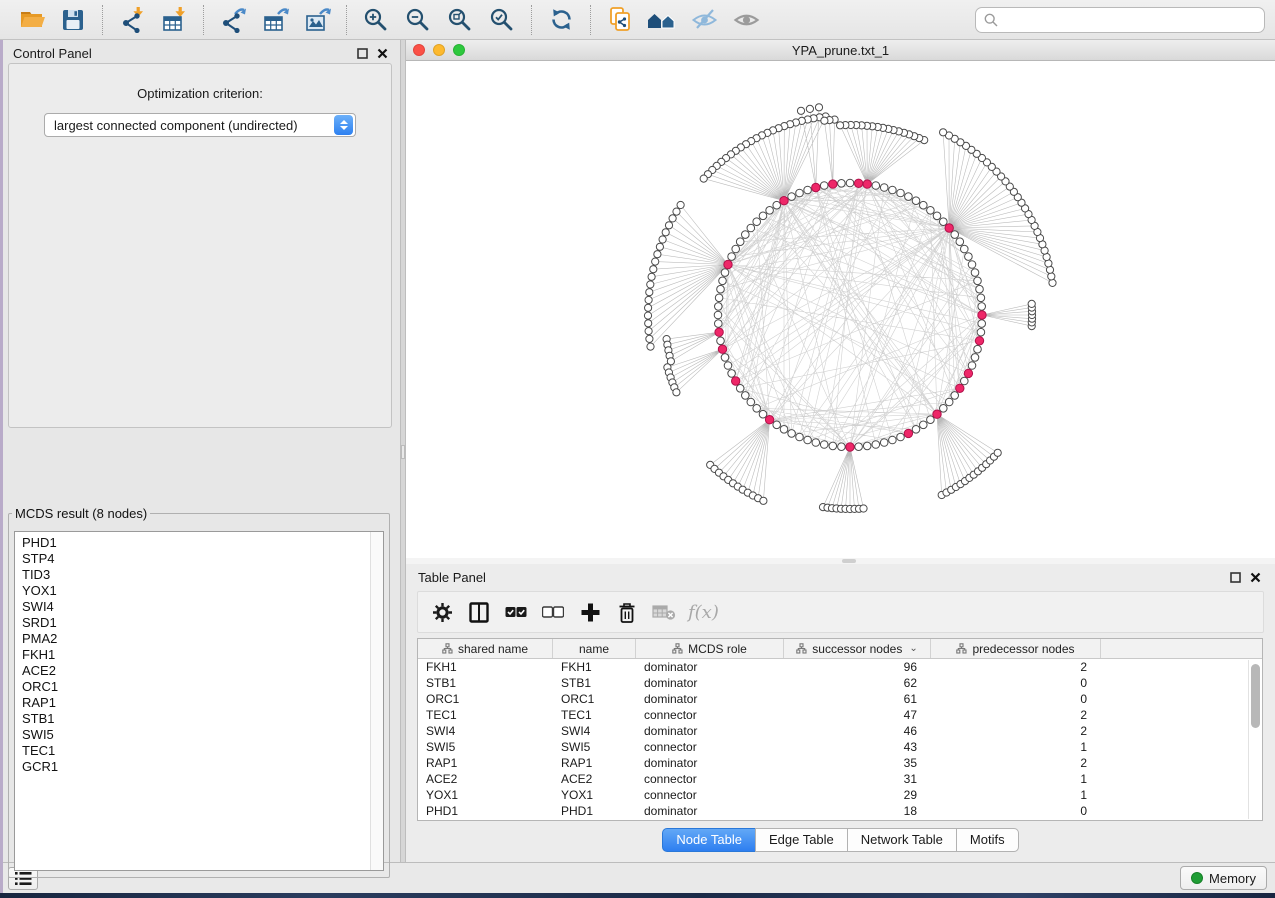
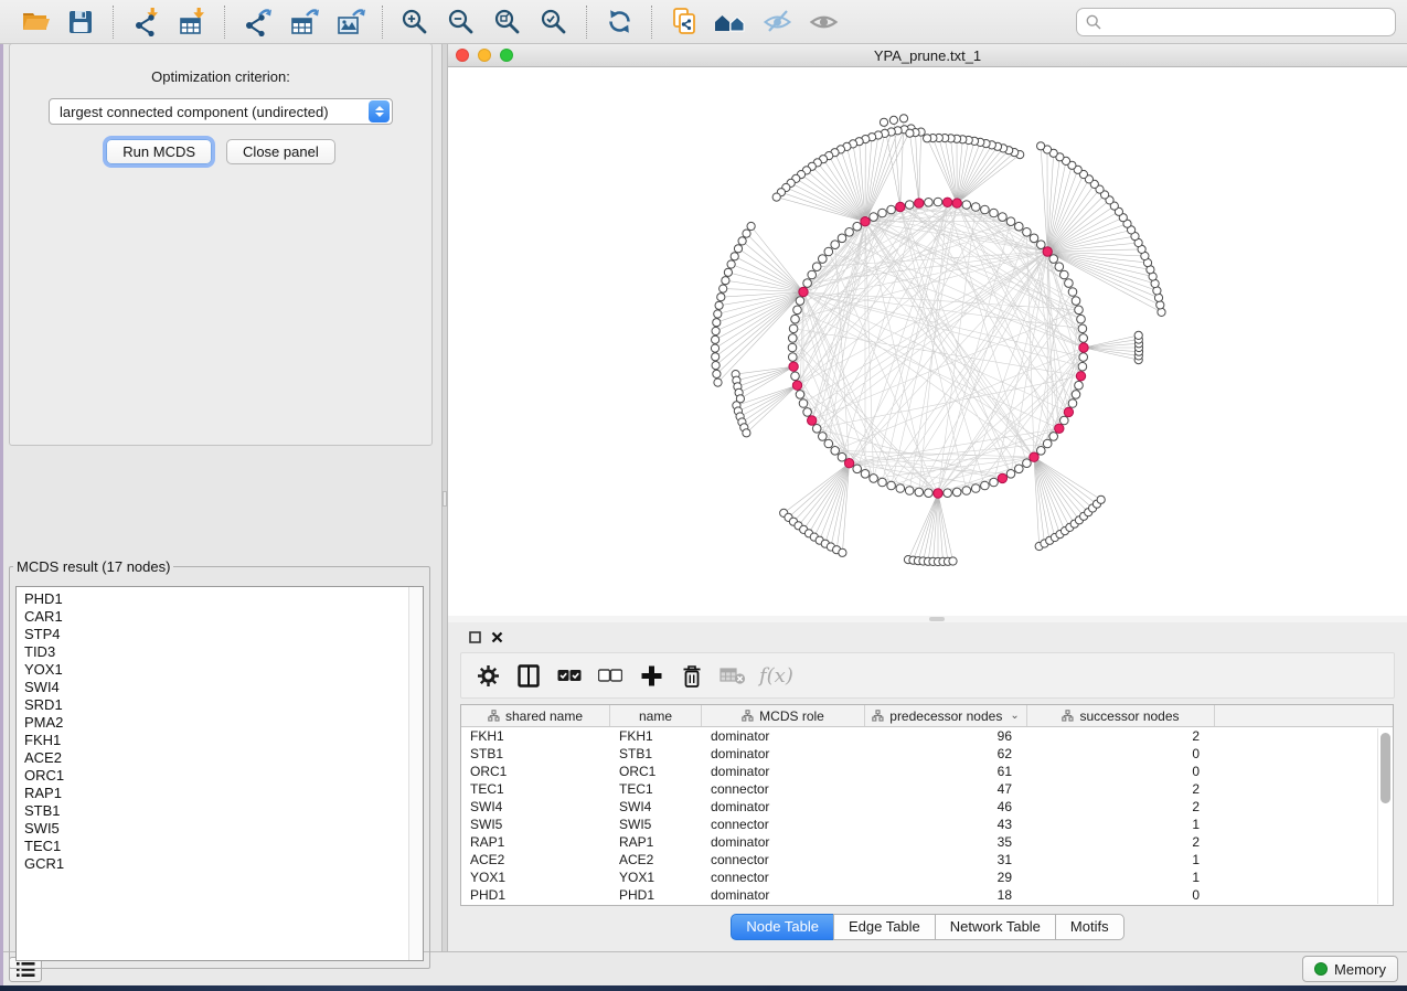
- Control Panel
  Optimization criterion:
  largest connected component (undirected)
+ Run MCDS
+ Close panel
- MCDS result (8 nodes)
+ MCDS result (17 nodes)
  PHD1
+ CAR1
  STP4
  TID3
  YOX1
  SWI4
  SRD1
  PMA2
  FKH1
  ACE2
  ORC1
  RAP1
  STB1
  SWI5
  TEC1
  GCR1
  YPA_prune.txt_1
- Table Panel
  f(x)
  shared name
  name
  MCDS role
- successor nodes
+ predecessor nodes
  ⌄
- predecessor nodes
+ successor nodes
  FKH1
  FKH1
  dominator
  96
  2
  STB1
  STB1
  dominator
  62
  0
  ORC1
  ORC1
  dominator
  61
  0
  TEC1
  TEC1
  connector
  47
  2
  SWI4
  SWI4
  dominator
  46
  2
  SWI5
  SWI5
  connector
  43
  1
  RAP1
  RAP1
  dominator
  35
  2
  ACE2
  ACE2
  connector
  31
  1
  YOX1
  YOX1
  connector
  29
  1
  PHD1
  PHD1
  dominator
  18
  0
  Node Table
  Edge Table
  Network Table
  Motifs
  Memory
